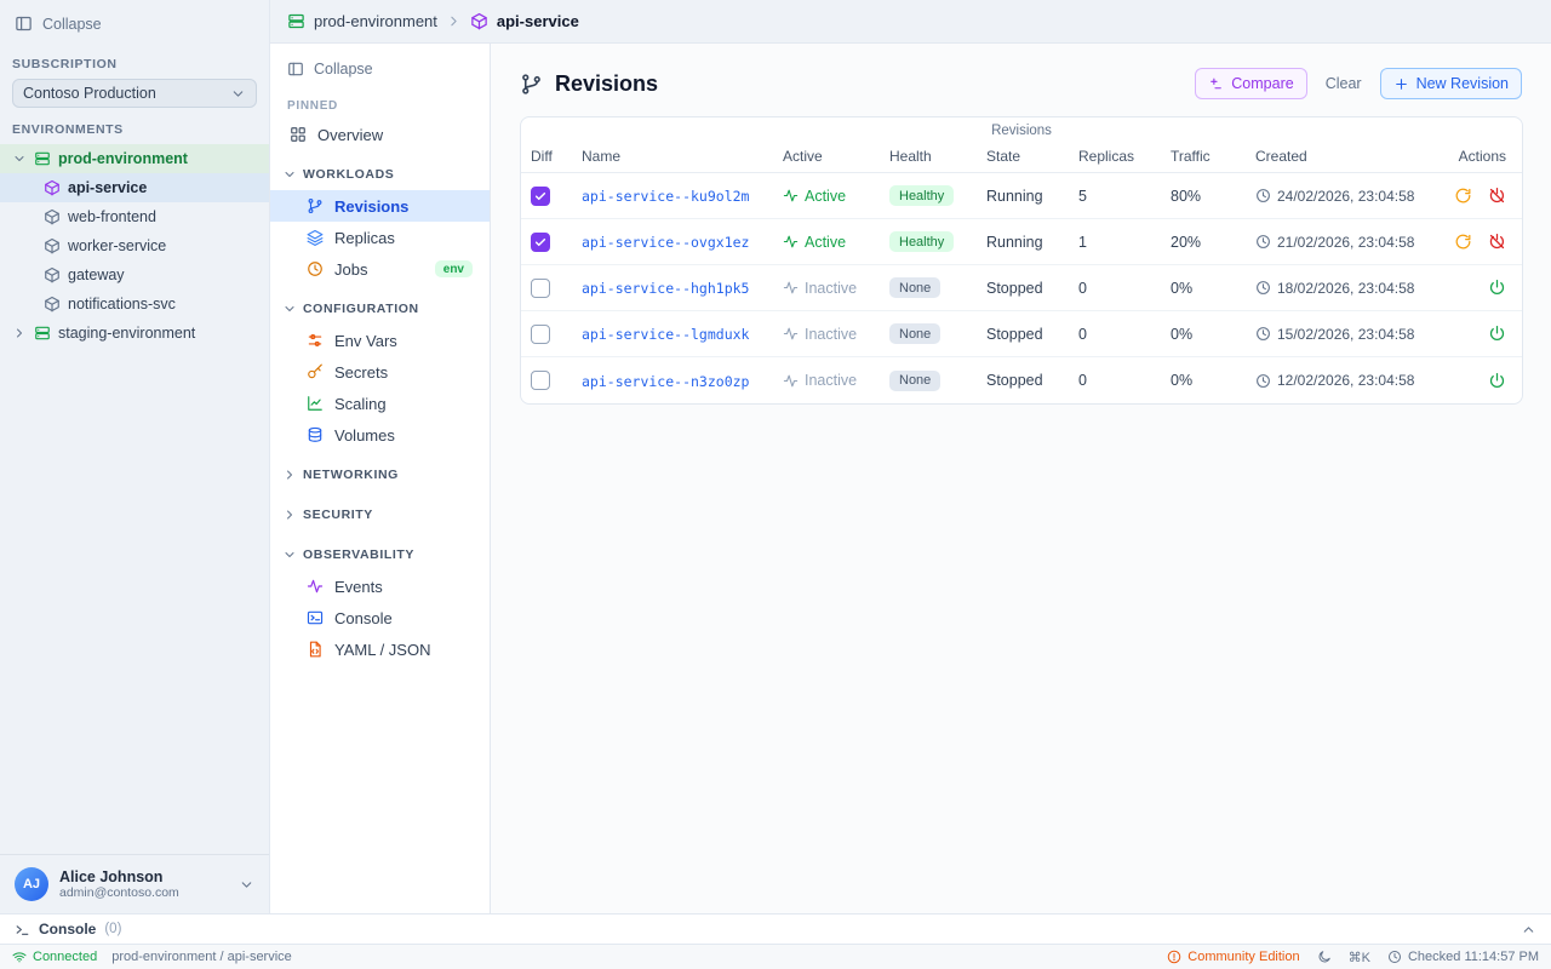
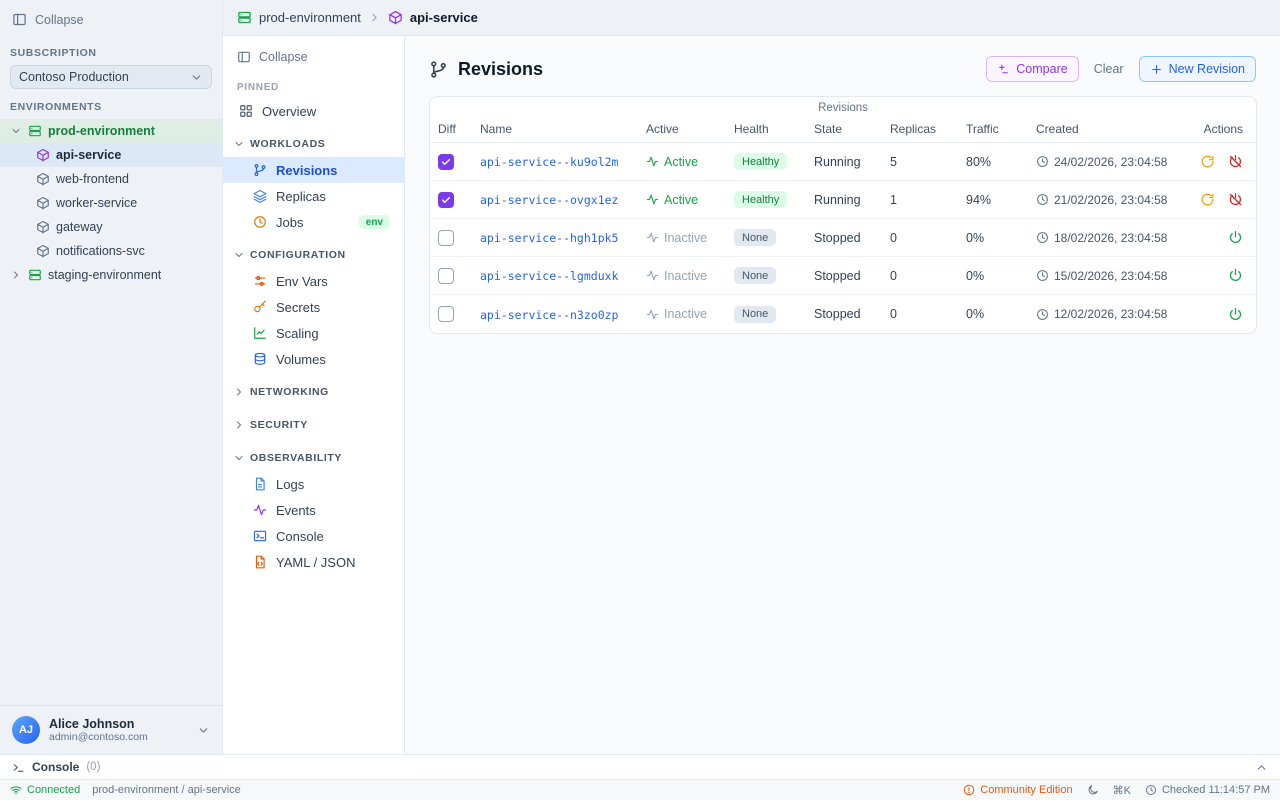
  Collapse
  SUBSCRIPTION
  Contoso Production
  ENVIRONMENTS
  prod-environment
  api-service
  web-frontend
  worker-service
  gateway
  notifications-svc
  staging-environment
  AJ
  Alice Johnson
  admin@contoso.com
  prod-environment
  api-service
  Collapse
  PINNED
  Overview
  WORKLOADS
  Revisions
  Replicas
  Jobs
  env
  CONFIGURATION
  Env Vars
  Secrets
  Scaling
  Volumes
  NETWORKING
  SECURITY
  OBSERVABILITY
+ Logs
  Events
  Console
  YAML / JSON
  Revisions
  Compare
  Clear
  New Revision
  Revisions
  Diff
  Name
  Active
  Health
  State
  Replicas
  Traffic
  Created
  Actions
  api-service--ku9ol2m
  Active
  Healthy
  Running
  5
  80%
  24/02/2026, 23:04:58
  api-service--ovgx1ez
  Active
  Healthy
  Running
  1
- 20%
+ 94%
  21/02/2026, 23:04:58
  api-service--hgh1pk5
  Inactive
  None
  Stopped
  0
  0%
  18/02/2026, 23:04:58
  api-service--lgmduxk
  Inactive
  None
  Stopped
  0
  0%
  15/02/2026, 23:04:58
  api-service--n3zo0zp
  Inactive
  None
  Stopped
  0
  0%
  12/02/2026, 23:04:58
  Console
  (0)
  Connected
  prod-environment / api-service
  Community Edition
  ⌘K
  Checked 11:14:57 PM
